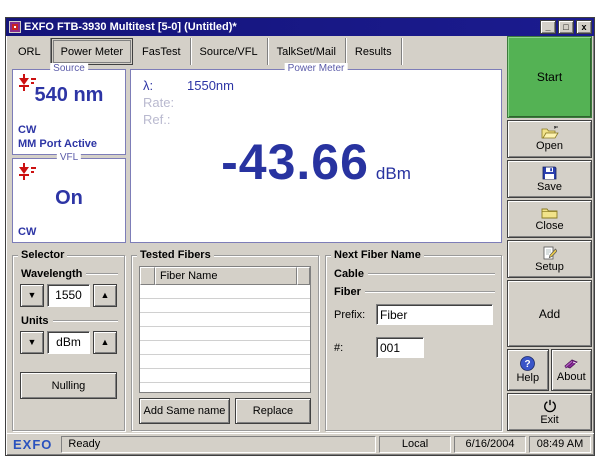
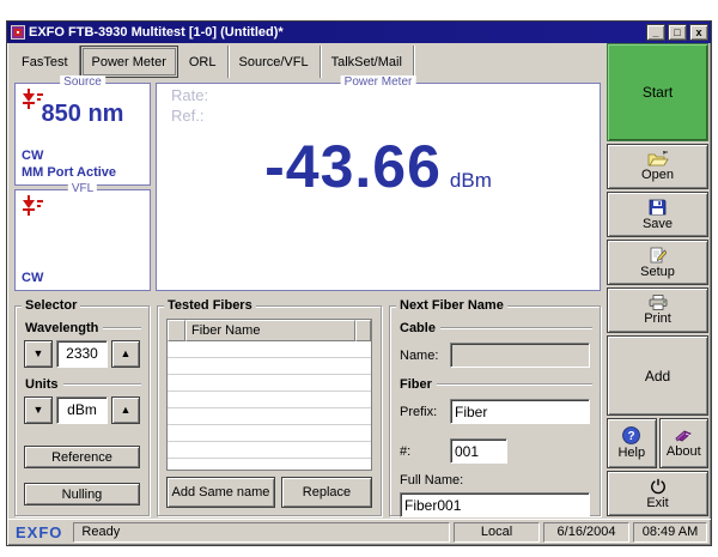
- EXFO FTB-3930 Multitest [5-0] (Untitled)*
+ EXFO FTB-3930 Multitest [1-0] (Untitled)*
  _
  □
  x
- ORL
+ FasTest
  Power Meter
- FasTest
+ ORL
  Source/VFL
  TalkSet/Mail
- Results
  Source
- 540 nm
+ 850 nm
  CW
  MM Port Active
  VFL
- On
  CW
  Power Meter
- λ:
- 1550nm
  Rate:
  Ref.:
  -43.66
  dBm
  Selector
  Wavelength
  ▼
- 1550
+ 2330
  ▲
  Units
  ▼
  dBm
  ▲
+ Reference
  Nulling
  Tested Fibers
  Fiber Name
  Add Same name
  Replace
  Next Fiber Name
  Cable
+ Name:
  Fiber
  Prefix:
  Fiber
  #:
  001
+ Full Name:
+ Fiber001
  Start
  Open
  Save
- Close
  Setup
+ Print
  Add
  ?
  Help
  About
  Exit
  EXFO
  Ready
  Local
  6/16/2004
  08:49 AM
